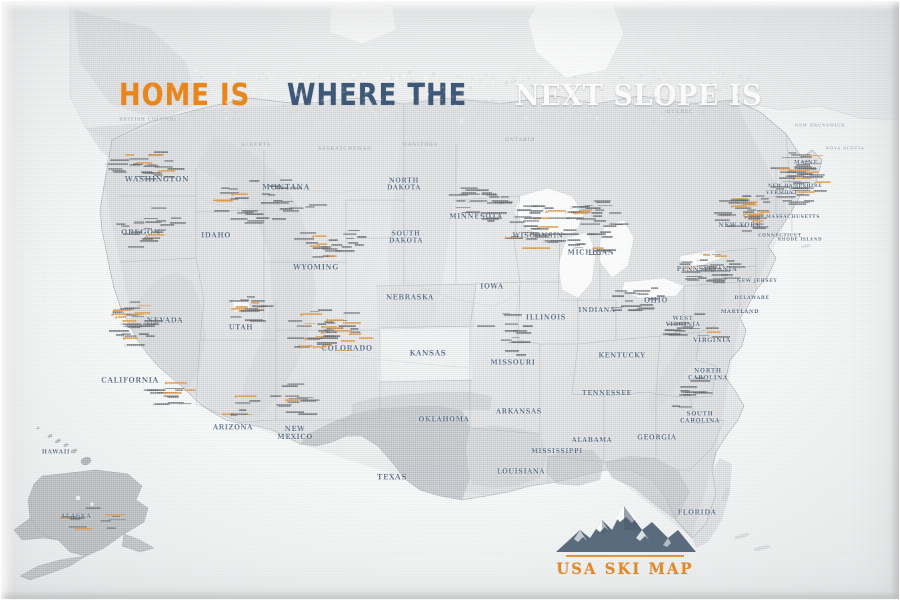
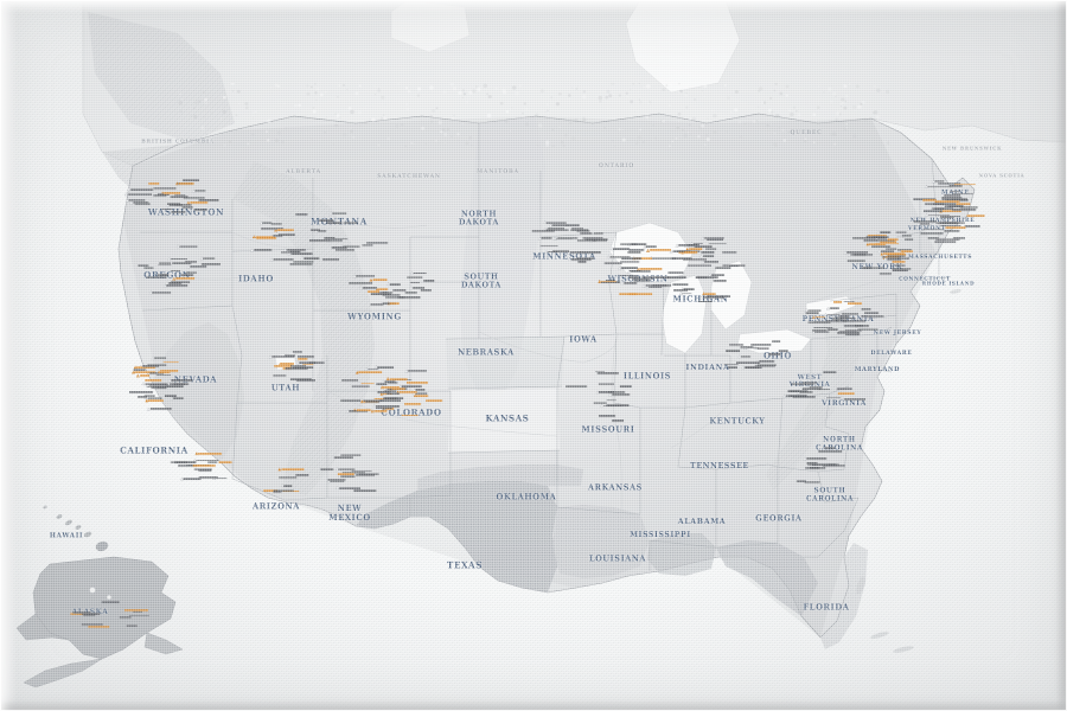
- HOME IS WHERE THE NEXT SLOPE IS
- USA SKI MAP
